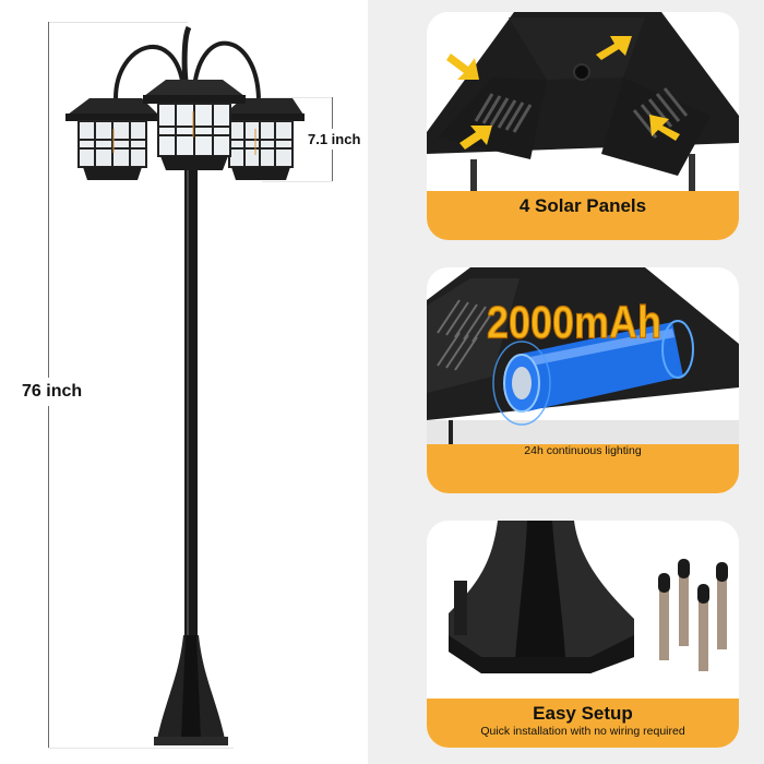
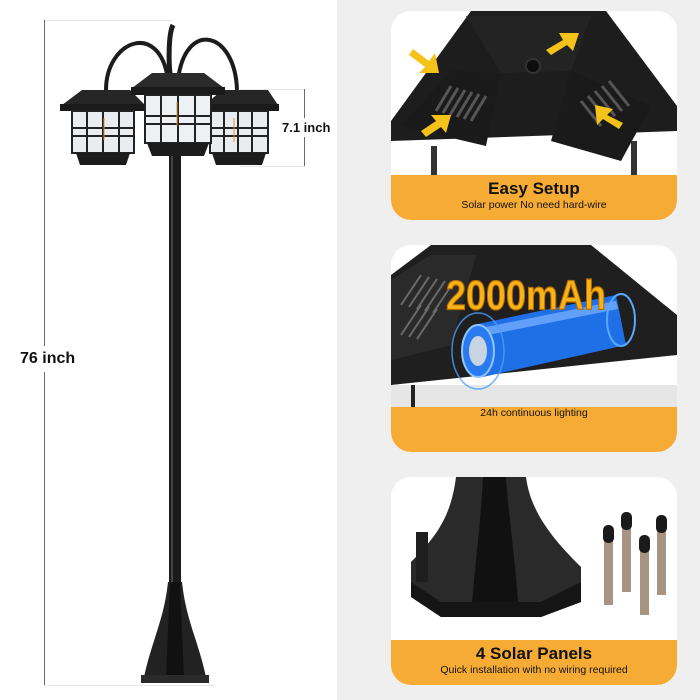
  76 inch
  7.1 inch
- 4 Solar Panels
+ Easy Setup
+ Solar power No need hard-wire
  2000mAh
  24h continuous lighting
- Easy Setup
+ 4 Solar Panels
  Quick installation with no wiring required
